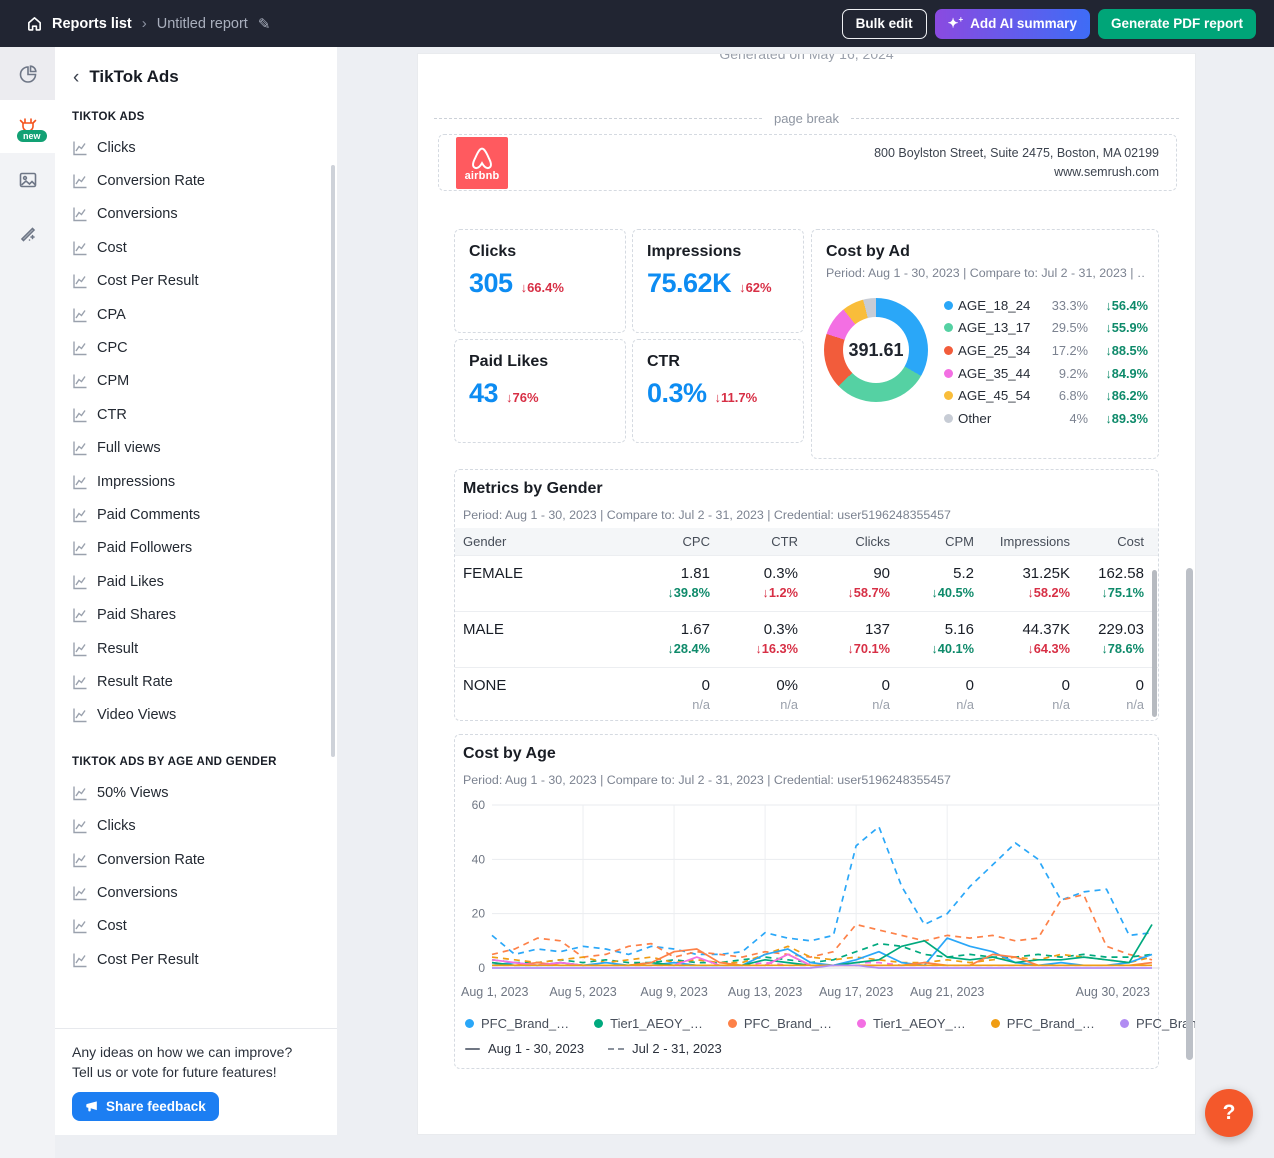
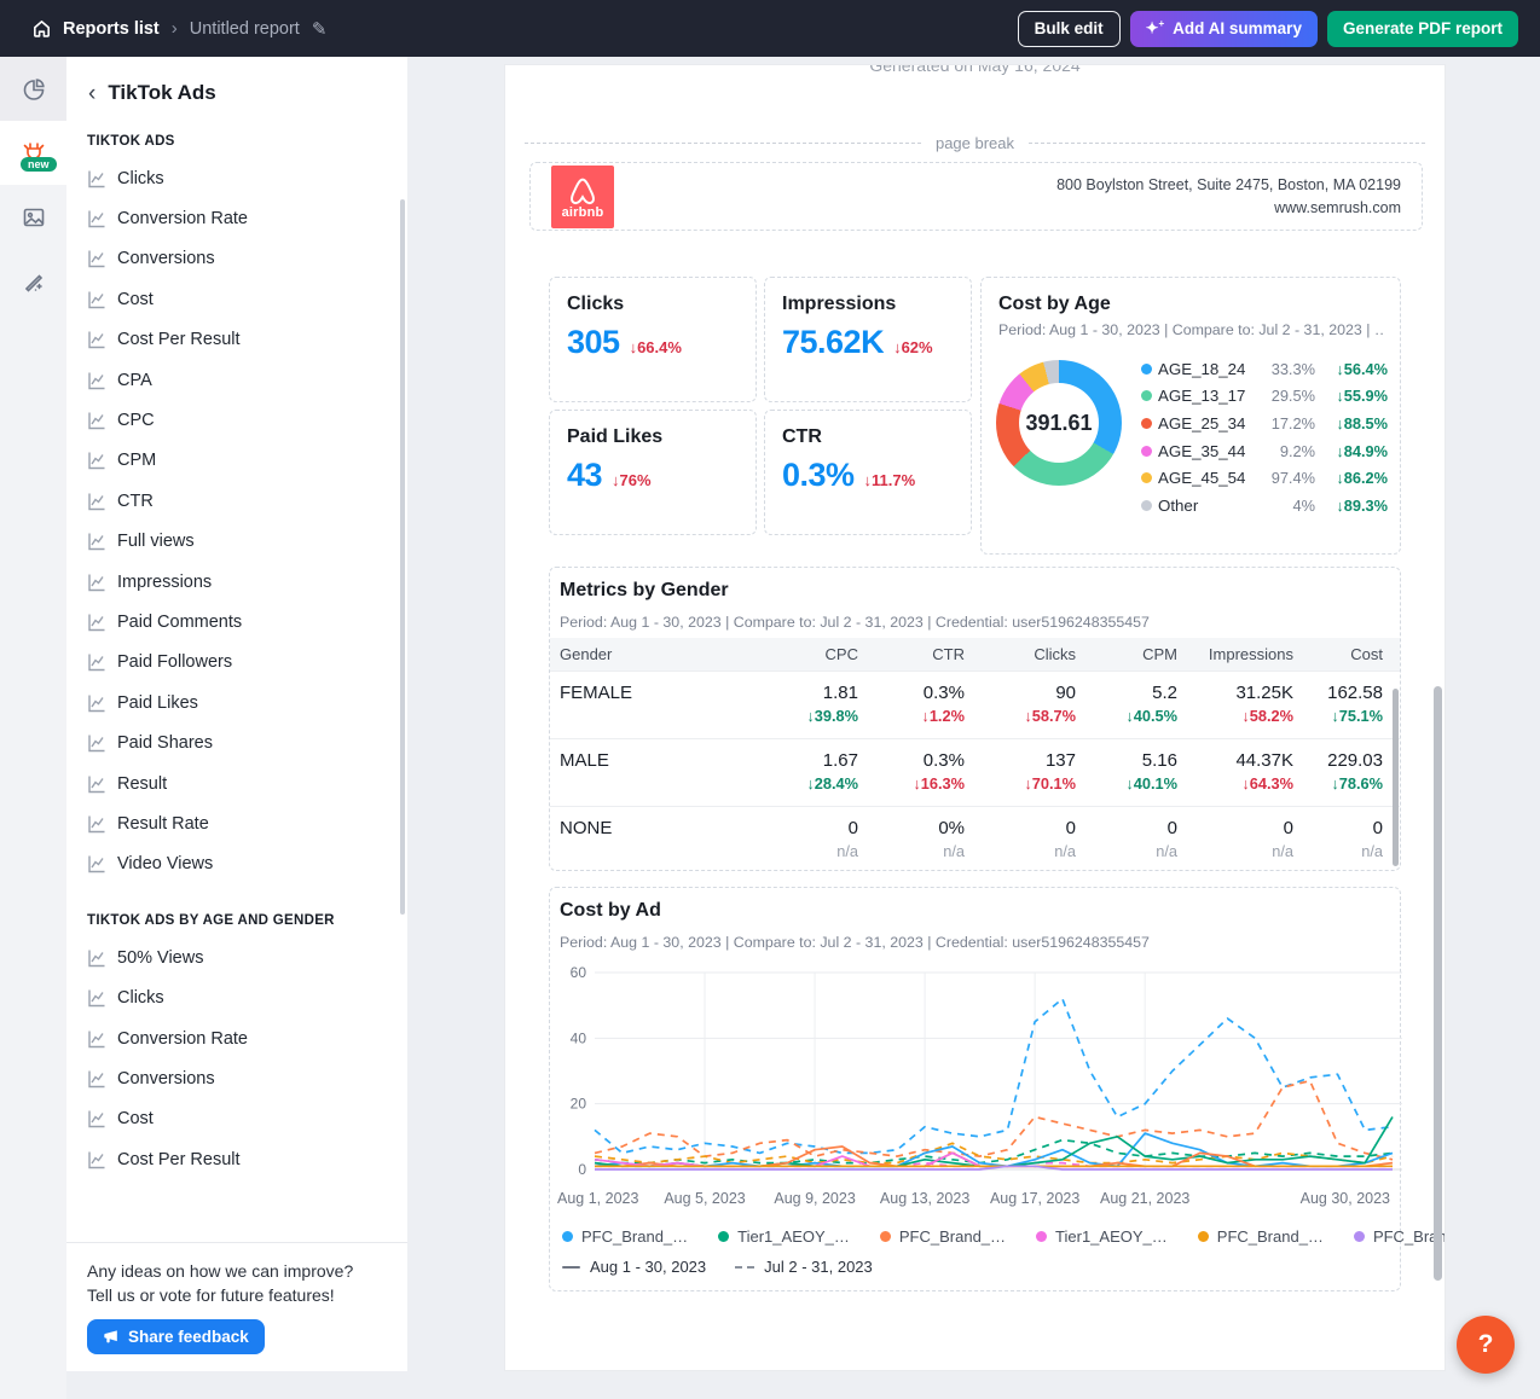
  Reports list
  ›
  Untitled report
  ✎
  Bulk edit
  ✦+
  Add AI summary
  Generate PDF report
  new
  ‹
  TikTok Ads
  TIKTOK ADS
  Clicks
  Conversion Rate
  Conversions
  Cost
  Cost Per Result
  CPA
  CPC
  CPM
  CTR
  Full views
  Impressions
  Paid Comments
  Paid Followers
  Paid Likes
  Paid Shares
  Result
  Result Rate
  Video Views
  TIKTOK ADS BY AGE AND GENDER
  50% Views
  Clicks
  Conversion Rate
  Conversions
  Cost
  Cost Per Result
  Any ideas on how we can improve?
  Tell us or vote for future features!
  Share feedback
  Generated on May 16, 2024
  page break
  airbnb
  800 Boylston Street, Suite 2475, Boston, MA 02199
  www.semrush.com
  Clicks
  305
  ↓66.4%
  Impressions
  75.62K
  ↓62%
  Paid Likes
  43
  ↓76%
  CTR
  0.3%
  ↓11.7%
- Cost by Ad
+ Cost by Age
  Period: Aug 1 - 30, 2023 | Compare to: Jul 2 - 31, 2023 | …
  391.61
  AGE_18_24
  33.3%
  ↓56.4%
  AGE_13_17
  29.5%
  ↓55.9%
  AGE_25_34
  17.2%
  ↓88.5%
  AGE_35_44
  9.2%
  ↓84.9%
  AGE_45_54
- 6.8%
+ 97.4%
  ↓86.2%
  Other
  4%
  ↓89.3%
  Metrics by Gender
  Period: Aug 1 - 30, 2023 | Compare to: Jul 2 - 31, 2023 | Credential: user5196248355457
  Gender
  CPC
  CTR
  Clicks
  CPM
  Impressions
  Cost
  FEMALE
  1.81
  ↓39.8%
  0.3%
  ↓1.2%
  90
  ↓58.7%
  5.2
  ↓40.5%
  31.25K
  ↓58.2%
  162.58
  ↓75.1%
  MALE
  1.67
  ↓28.4%
  0.3%
  ↓16.3%
  137
  ↓70.1%
  5.16
  ↓40.1%
  44.37K
  ↓64.3%
  229.03
  ↓78.6%
  NONE
  0
  n/a
  0%
  n/a
  0
  n/a
  0
  n/a
  0
  n/a
  0
  n/a
- Cost by Age
+ Cost by Ad
  Period: Aug 1 - 30, 2023 | Compare to: Jul 2 - 31, 2023 | Credential: user5196248355457
  0
  20
  40
  60
  Aug 1, 2023
  Aug 5, 2023
  Aug 9, 2023
  Aug 13, 2023
  Aug 17, 2023
  Aug 21, 2023
  Aug 30, 2023
  PFC_Brand_…
  Tier1_AEOY_…
  PFC_Brand_…
  Tier1_AEOY_…
  PFC_Brand_…
  Aug 1 - 30, 2023
  Jul 2 - 31, 2023
  ?
